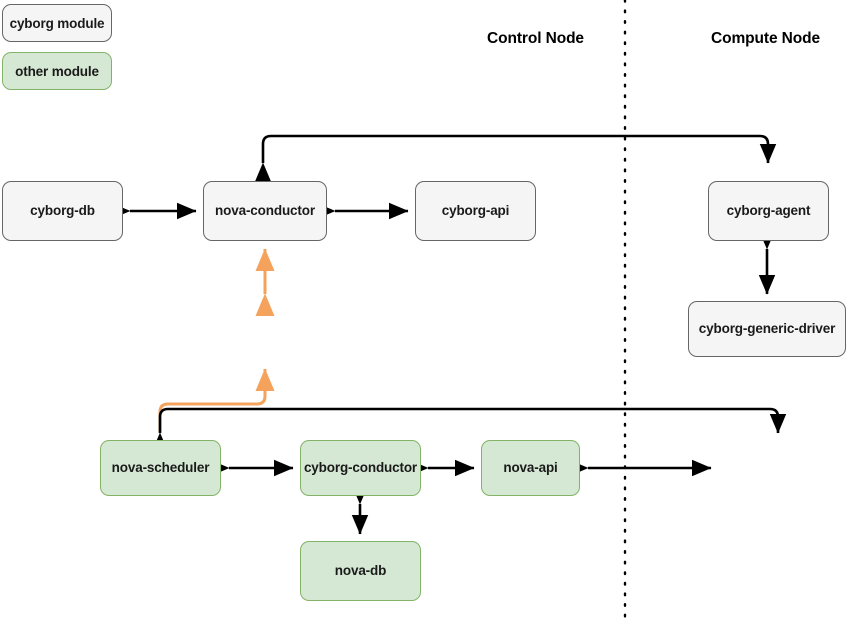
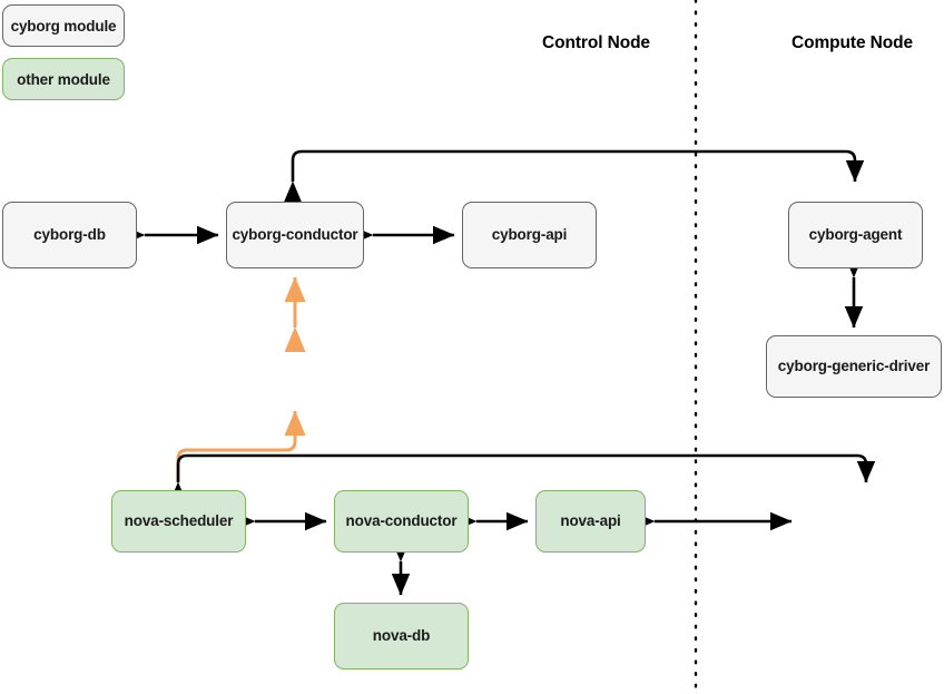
  cyborg module
  other module
  Control Node
  Compute Node
  cyborg-db
- nova-conductor
+ cyborg-conductor
  cyborg-api
  cyborg-agent
  cyborg-generic-driver
  nova-scheduler
- cyborg-conductor
+ nova-conductor
  nova-api
  nova-db
